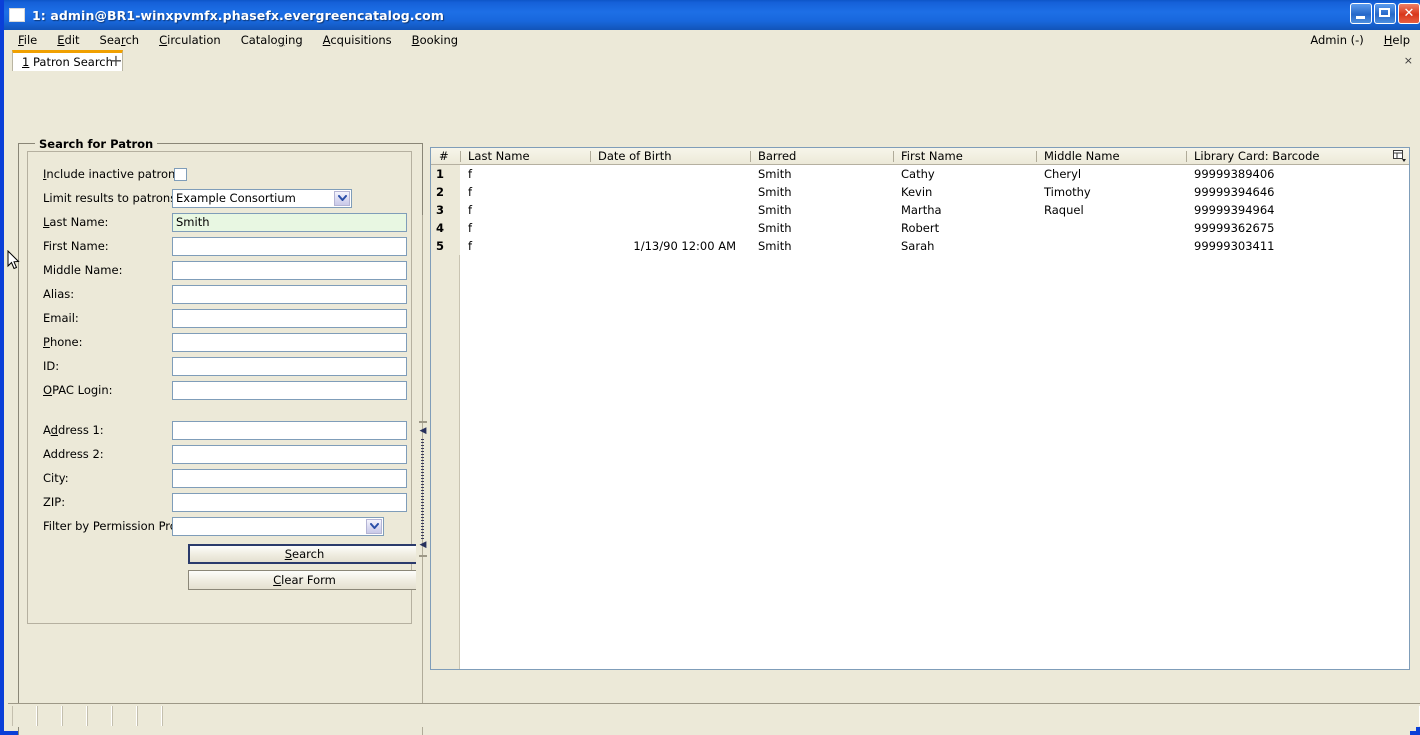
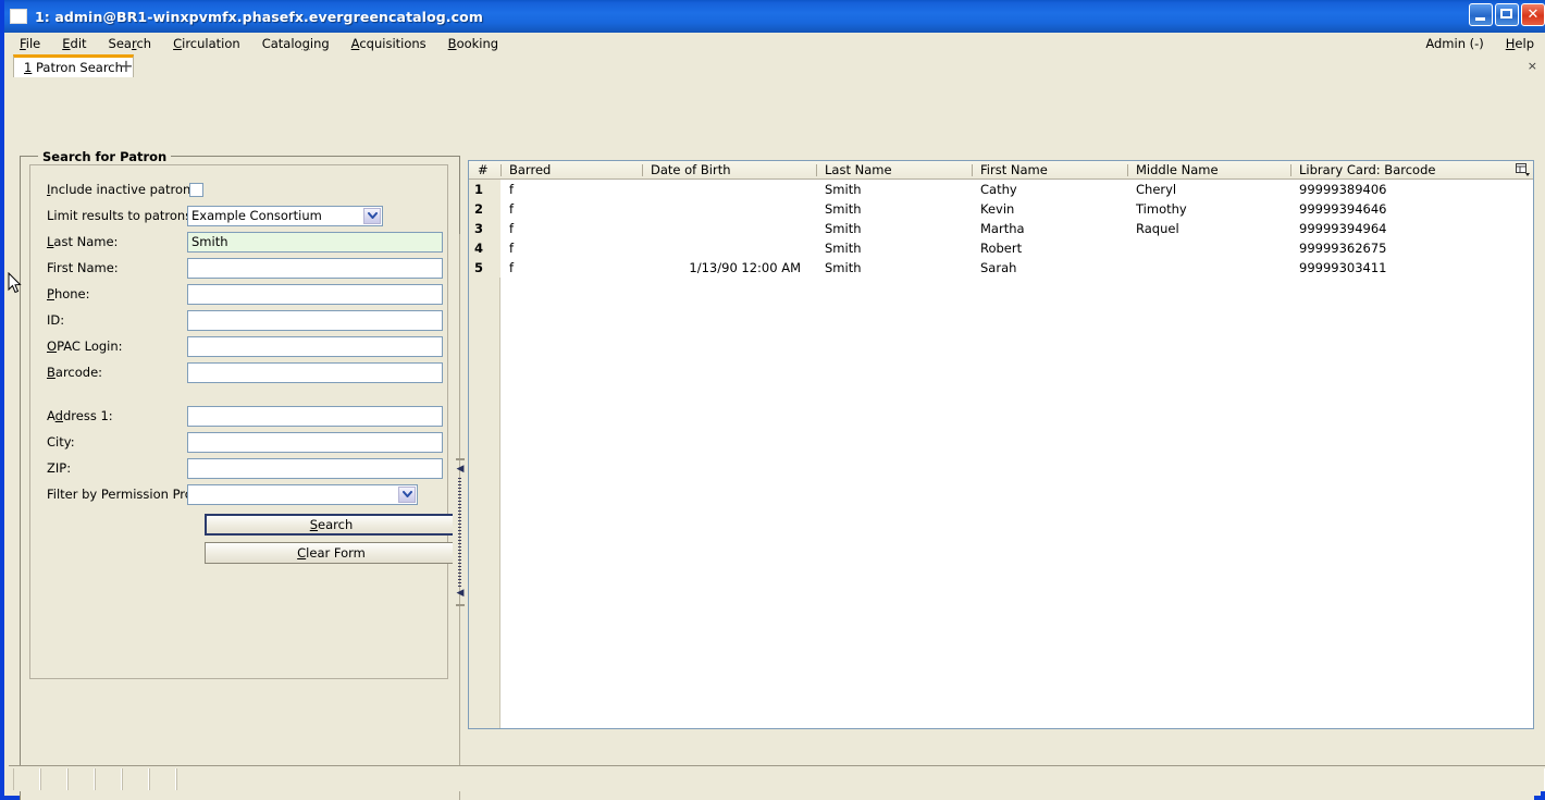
  1: admin@BR1-winxpvmfx.phasefx.evergreencatalog.com
  File
  Edit
  Search
  Circulation
  Cataloging
  Acquisitions
  Booking
  Admin (-)
  Help
  1
  Patron Search
  +
  ×
  Search for Patron
  Include inactive patron
  Limit results to patron
  Example Consortium
  Last Name:
  Smith
  First Name:
- Middle Name:
- Alias:
- Email:
  Phone:
  ID:
  OPAC Login:
+ Barcode:
  Address 1:
- Address 2:
  City:
  ZIP:
  Filter by Permission Pr
  Search
  Clear Form
  ◀
  ◀
  #
- Last Name
+ Barred
  Date of Birth
- Barred
+ Last Name
  First Name
  Middle Name
  Library Card: Barcode
  1
  f
  Smith
  Cathy
  Cheryl
  99999389406
  2
  f
  Smith
  Kevin
  Timothy
  99999394646
  3
  f
  Smith
  Martha
  Raquel
  99999394964
  4
  f
  Smith
  Robert
  99999362675
  5
  f
  1/13/90 12:00 AM
  Smith
  Sarah
  99999303411
